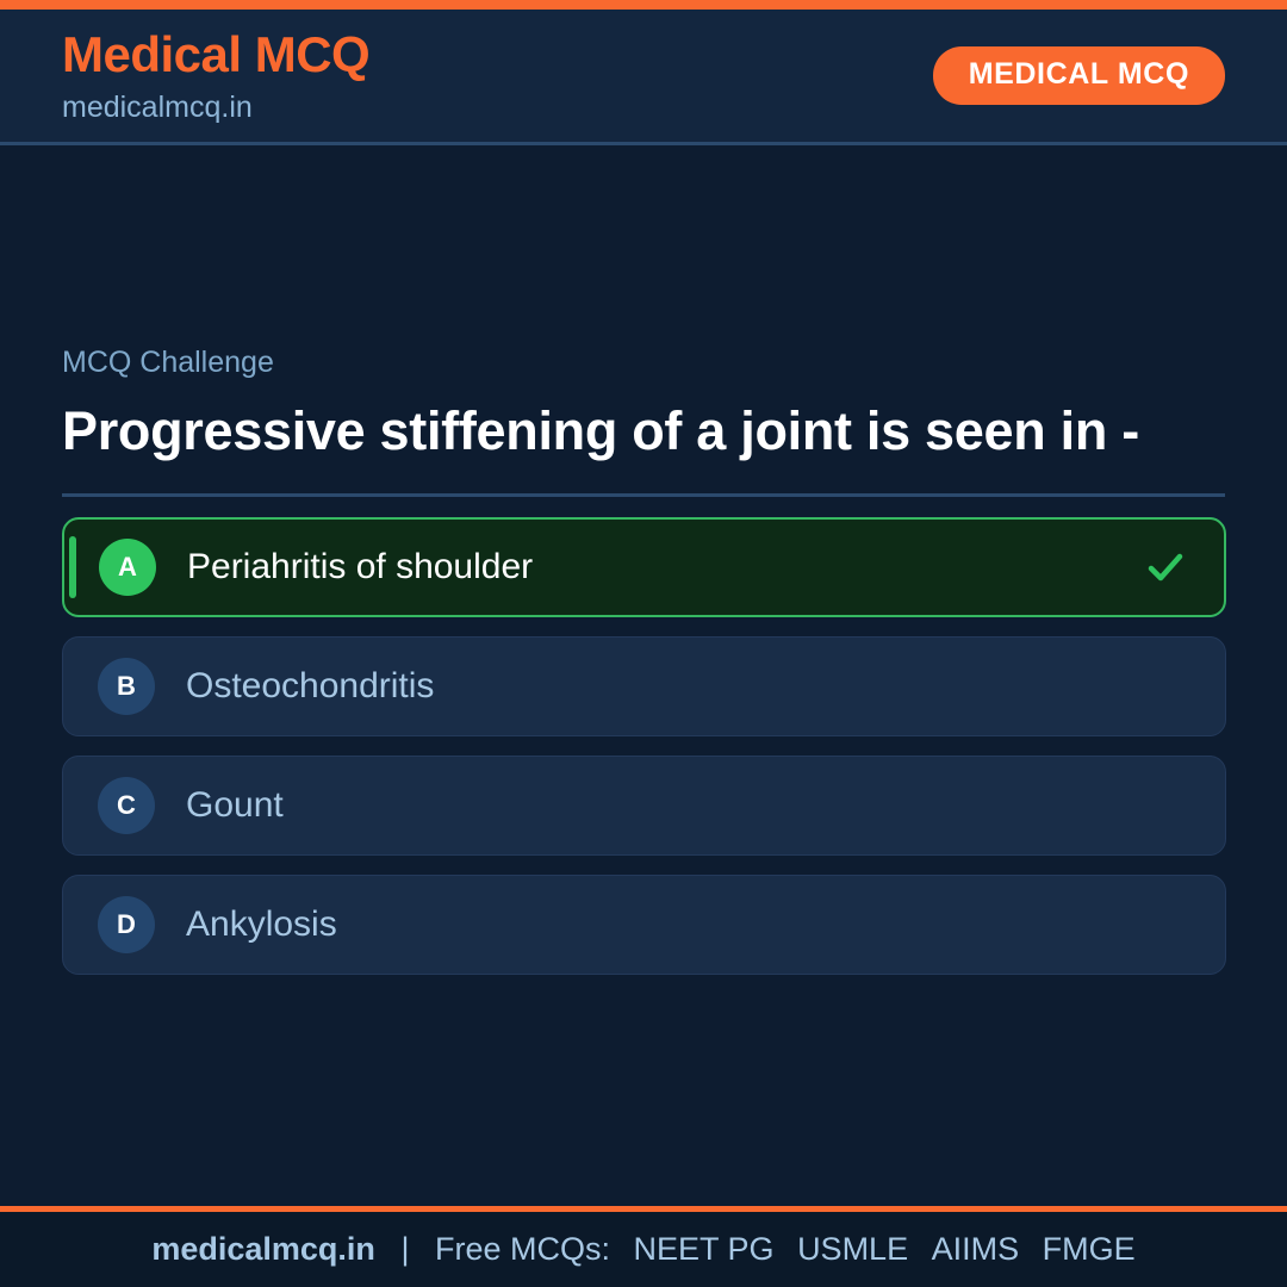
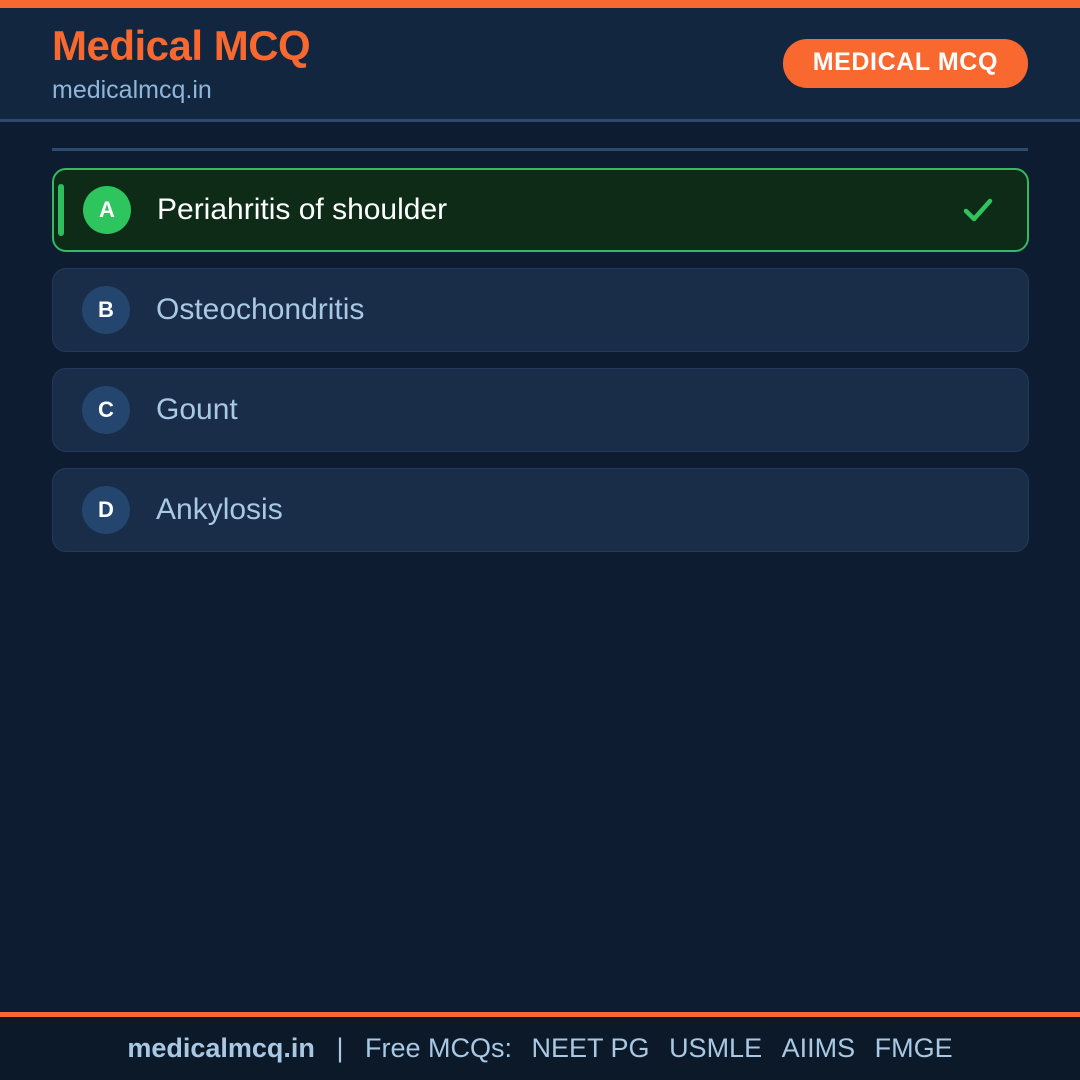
  Medical MCQ
  medicalmcq.in
  MEDICAL MCQ
- MCQ Challenge
- Progressive stiffening of a joint is seen in -
  A
  Periahritis of shoulder
  B
  Osteochondritis
  C
  Gount
  D
  Ankylosis
  medicalmcq.in | Free MCQs: NEET PG USMLE AIIMS FMGE
